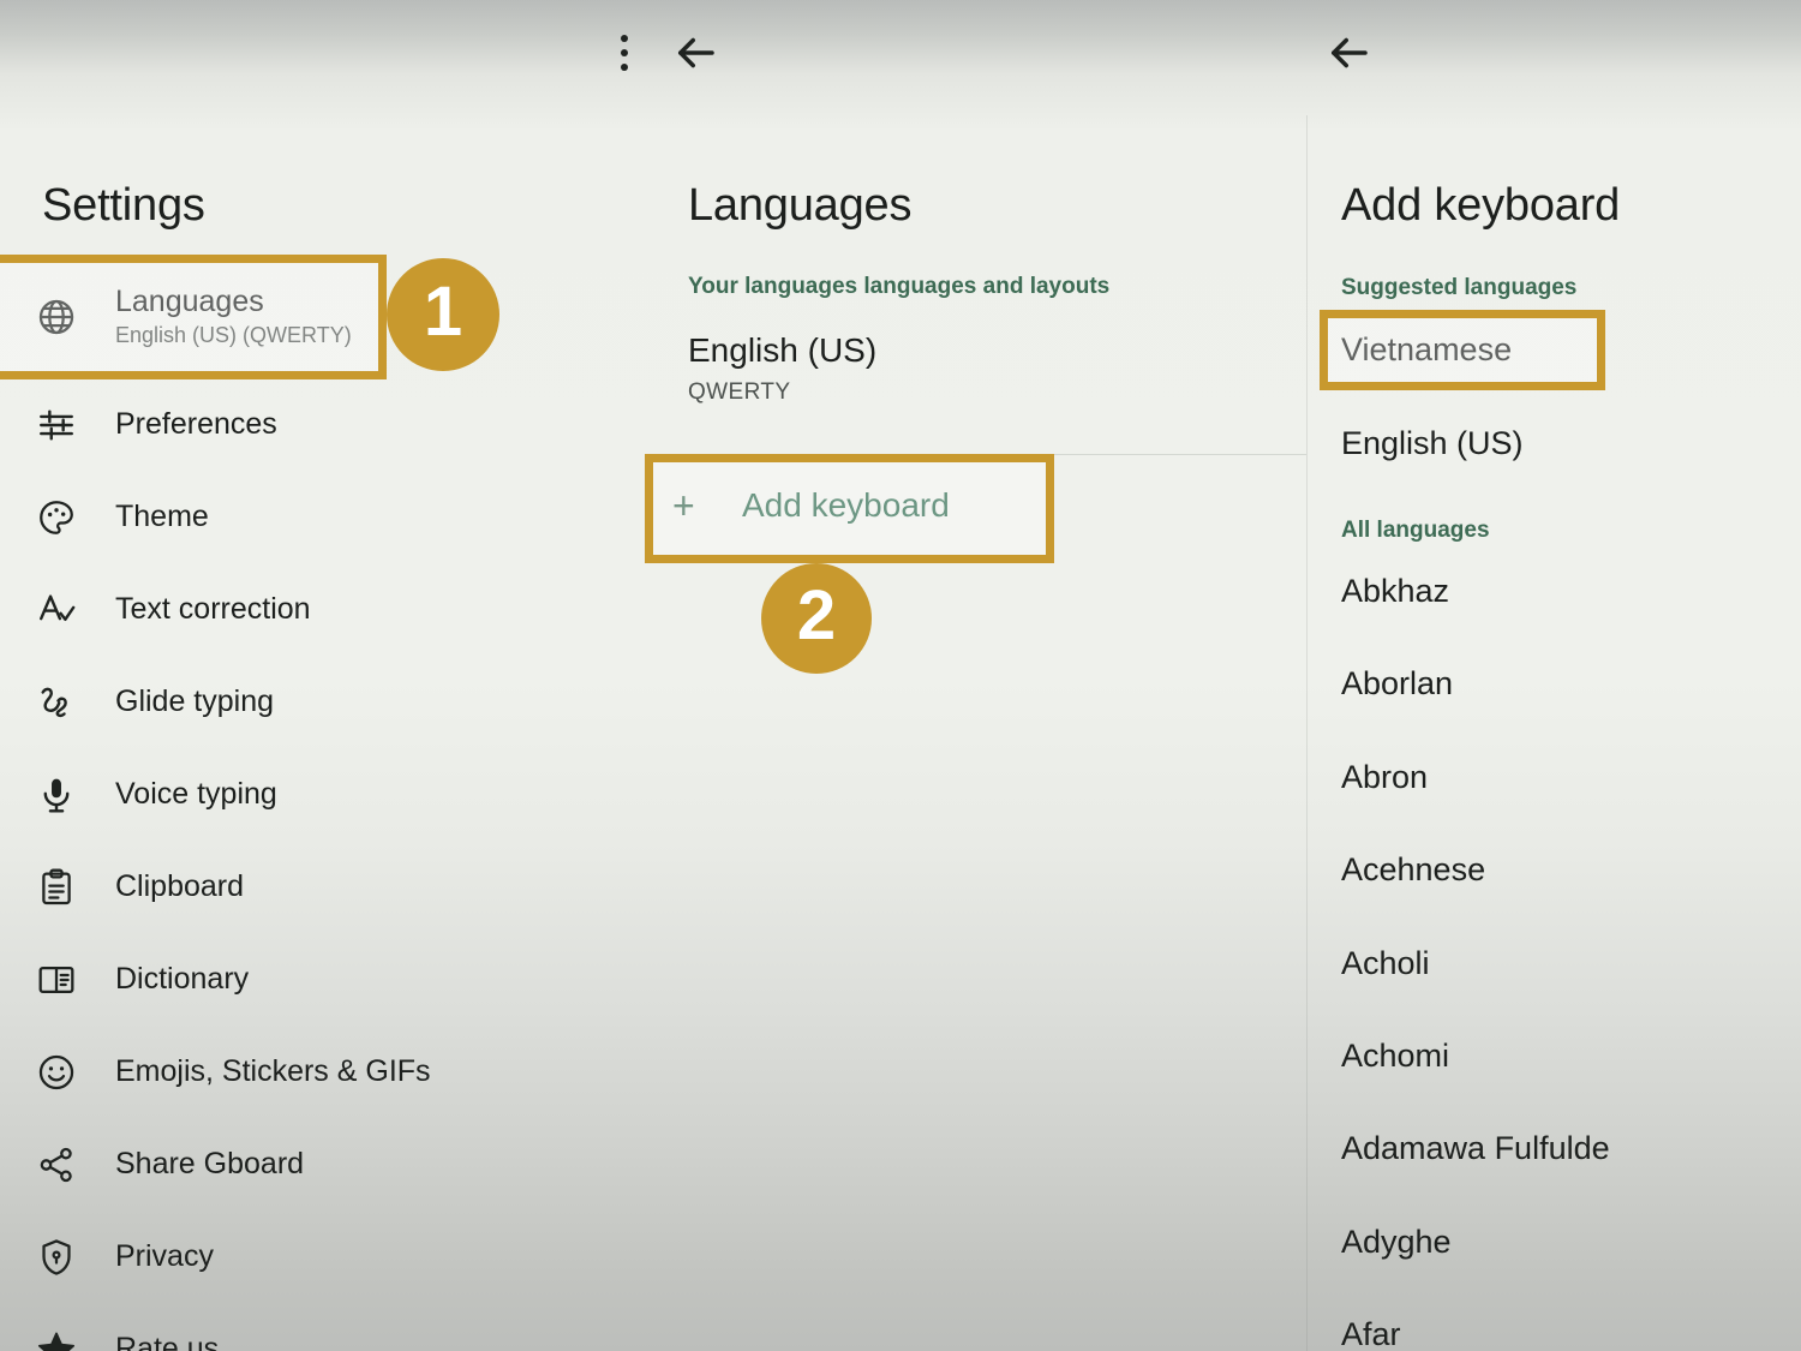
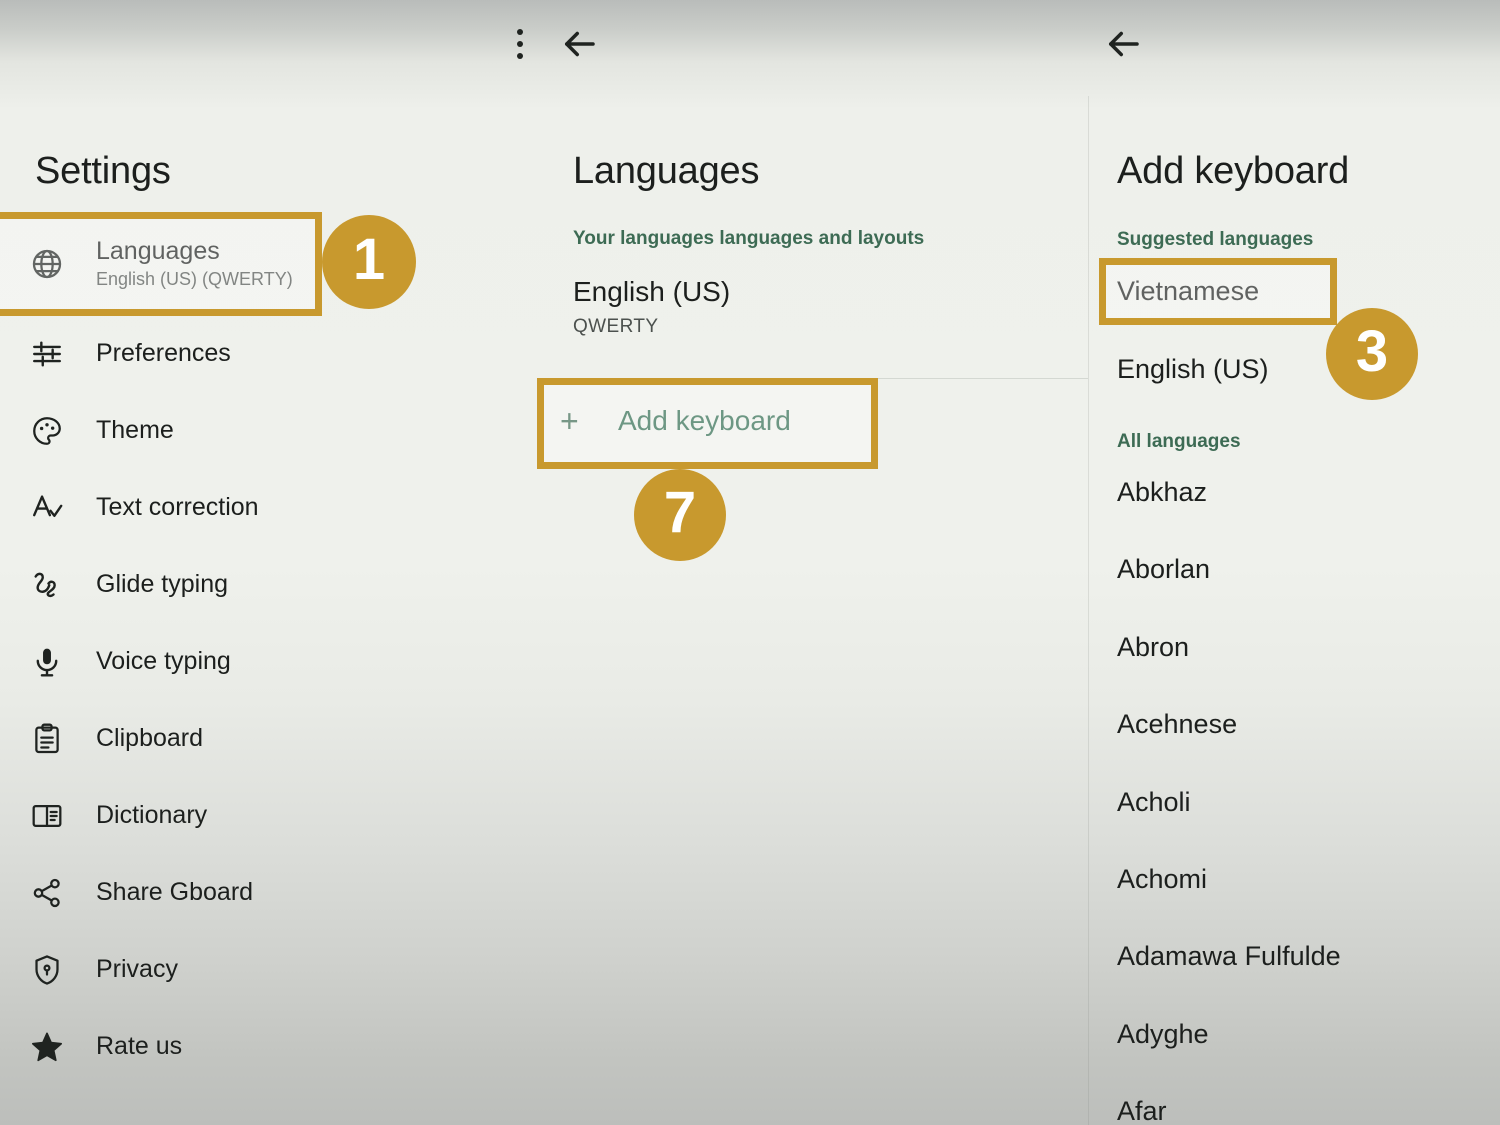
  Settings
  Languages
  English (US) (QWERTY)
  Preferences
  Theme
  Text correction
  Glide typing
  Voice typing
  Clipboard
  Dictionary
- Emojis, Stickers & GIFs
  Share Gboard
  Privacy
  Rate us
  Languages
  Your languages languages and layouts
  English (US)
  QWERTY
  +
  Add keyboard
  Add keyboard
  Suggested languages
  Vietnamese
  English (US)
  All languages
  Abkhaz
  Aborlan
  Abron
  Acehnese
  Acholi
  Achomi
  Adamawa Fulfulde
  Adyghe
  Afar
  1
- 2
+ 7
+ 3
